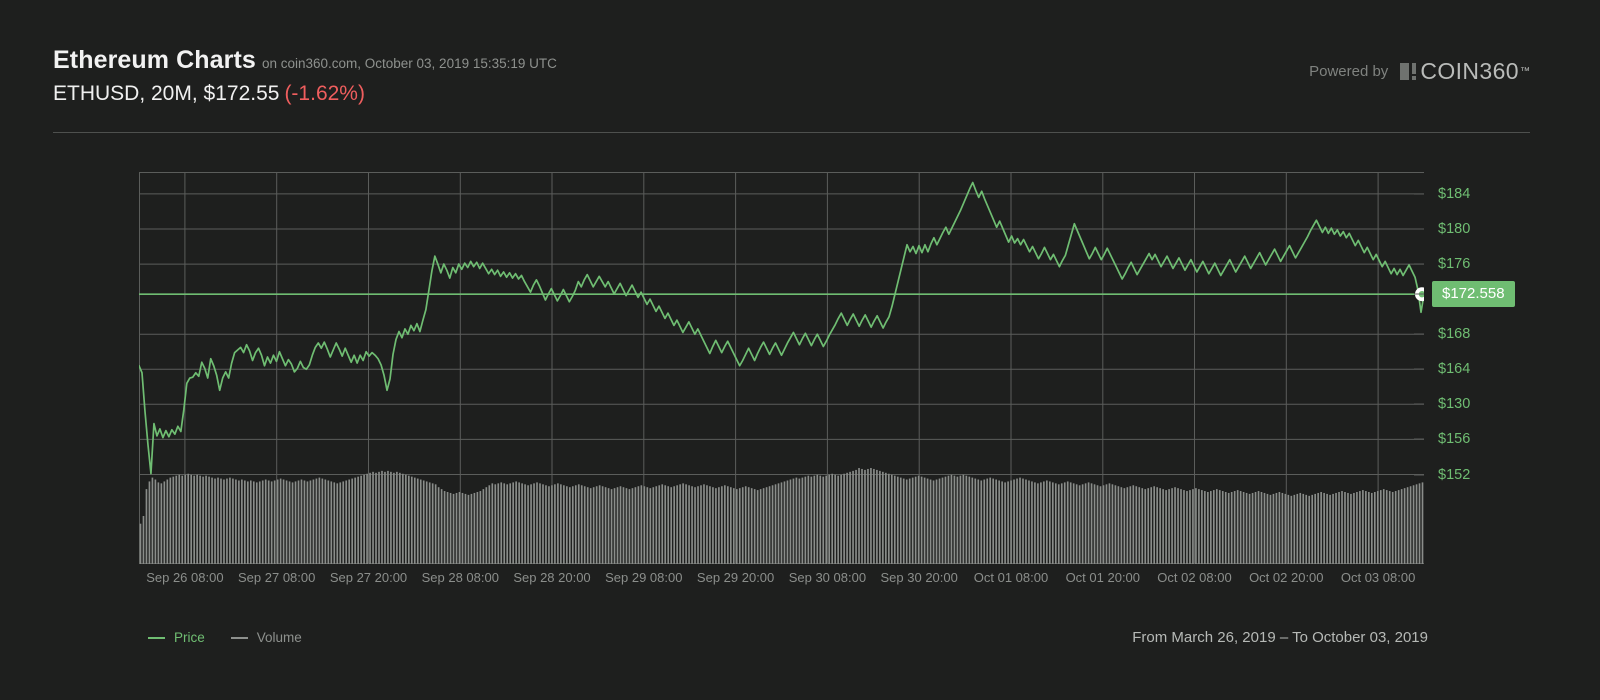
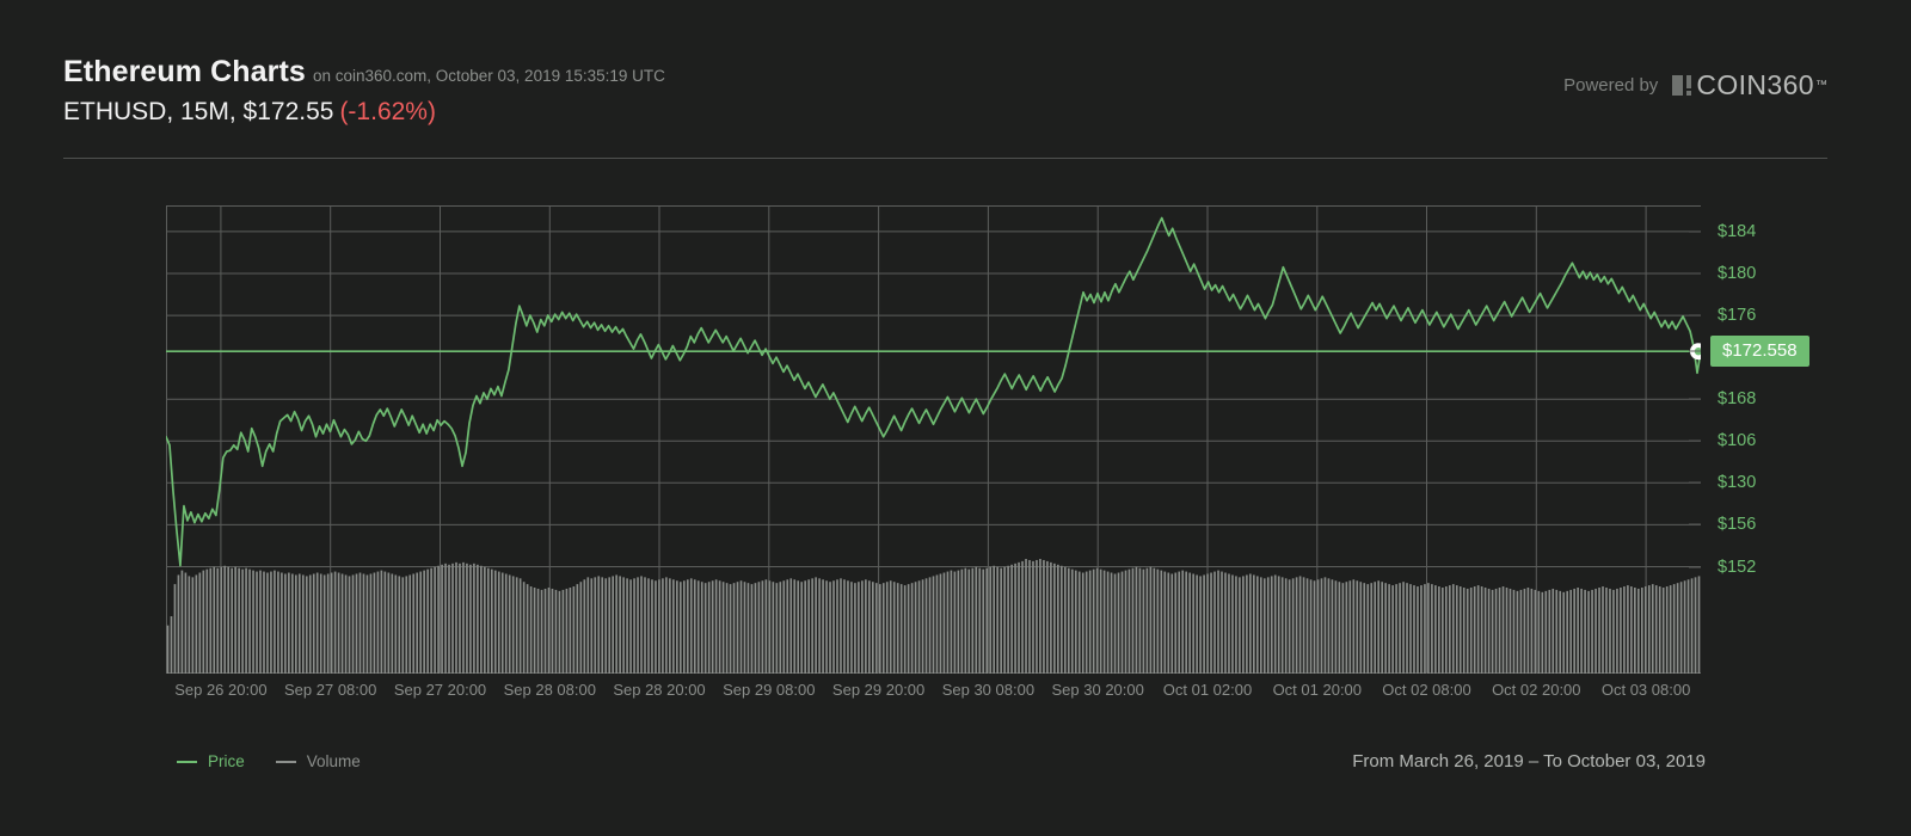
  Ethereum Charts on coin360.com, October 03, 2019 15:35:19 UTC
- ETHUSD, 20M, $172.55 (-1.62%)
+ ETHUSD, 15M, $172.55 (-1.62%)
  Powered by
  COIN360
  ™
  $184
  $180
  $176
  $172.558
  $168
- $164
+ $106
  $130
  $156
  $152
- Sep 26 08:00
+ Sep 26 20:00
  Sep 27 08:00
  Sep 27 20:00
  Sep 28 08:00
  Sep 28 20:00
  Sep 29 08:00
  Sep 29 20:00
  Sep 30 08:00
  Sep 30 20:00
- Oct 01 08:00
+ Oct 01 02:00
  Oct 01 20:00
  Oct 02 08:00
  Oct 02 20:00
  Oct 03 08:00
  Price
  Volume
  From March 26, 2019 – To October 03, 2019
